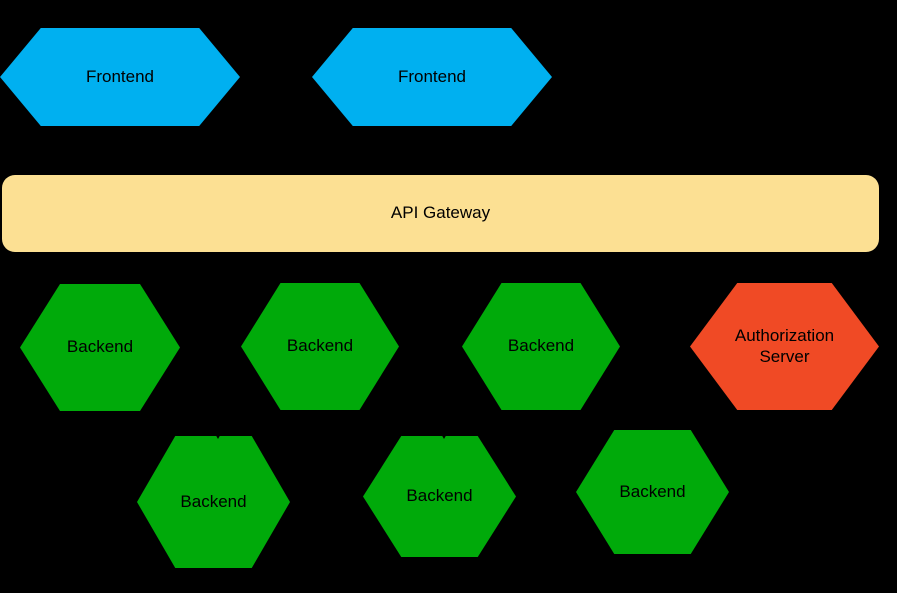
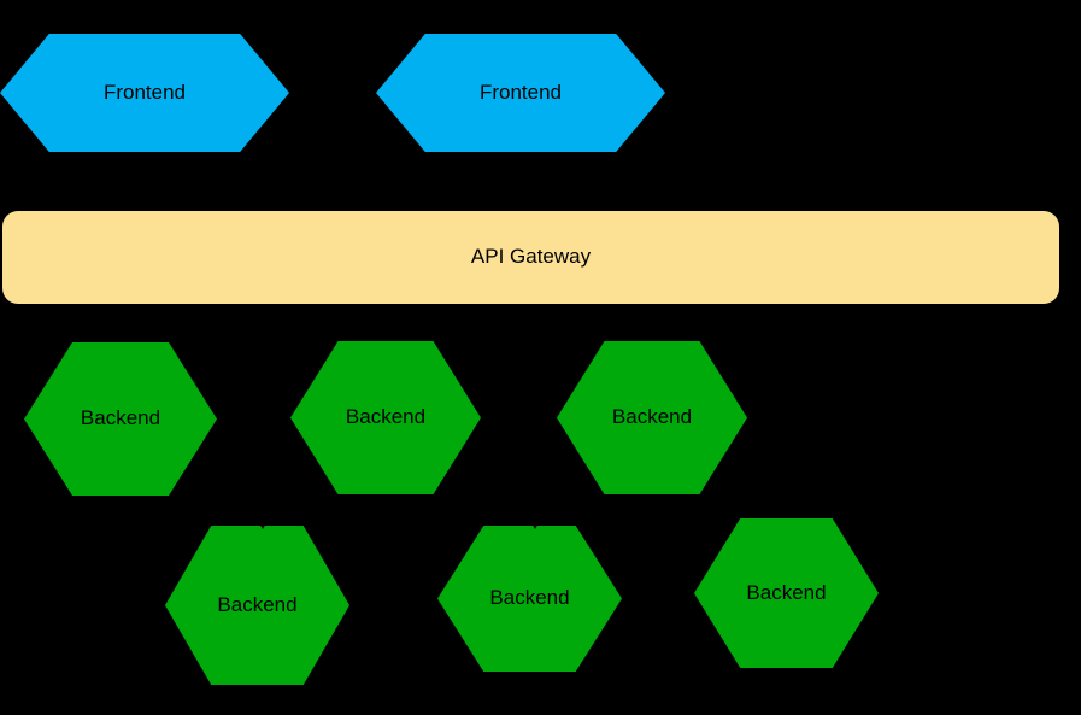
  Frontend
  Frontend
  API Gateway
  Backend
  Backend
  Backend
- Authorization
- Server
  Backend
  Backend
  Backend
